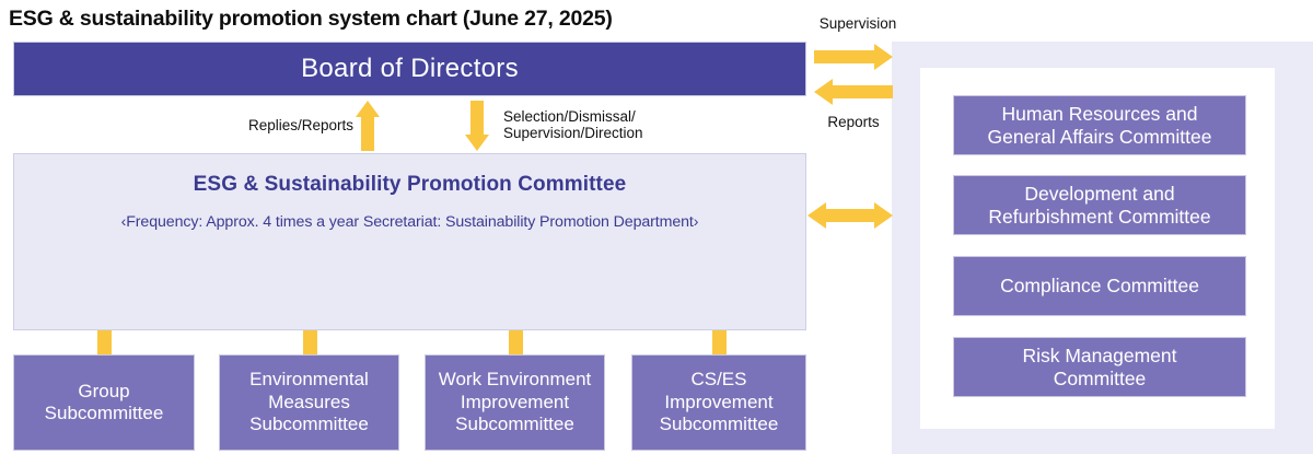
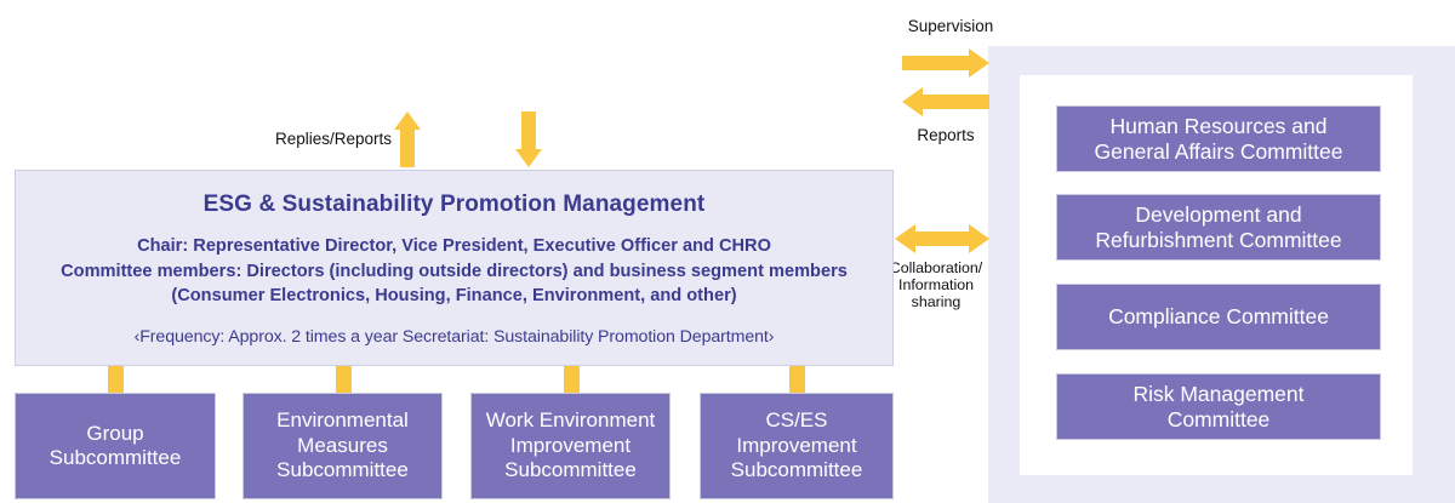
- ESG & sustainability promotion system chart (June 27, 2025)
- Board of Directors
  Replies/Reports
- Selection/Dismissal/
- Supervision/Direction
  Supervision
  Reports
+ Collaboration/
+ Information
+ sharing
- ESG & Sustainability Promotion Committee
+ ESG & Sustainability Promotion Management
+ Chair: Representative Director, Vice President, Executive Officer and CHRO
+ Committee members: Directors (including outside directors) and business segment members (Consumer Electronics, Housing, Finance, Environment, and other)
- ‹Frequency: Approx. 4 times a year Secretariat: Sustainability Promotion Department›
+ ‹Frequency: Approx. 2 times a year Secretariat: Sustainability Promotion Department›
  Group
  Subcommittee
  Environmental
  Measures
  Subcommittee
  Work Environment
  Improvement
  Subcommittee
  CS/ES
  Improvement
  Subcommittee
  Human Resources and
  General Affairs Committee
  Development and
  Refurbishment Committee
  Compliance Committee
  Risk Management
  Committee
